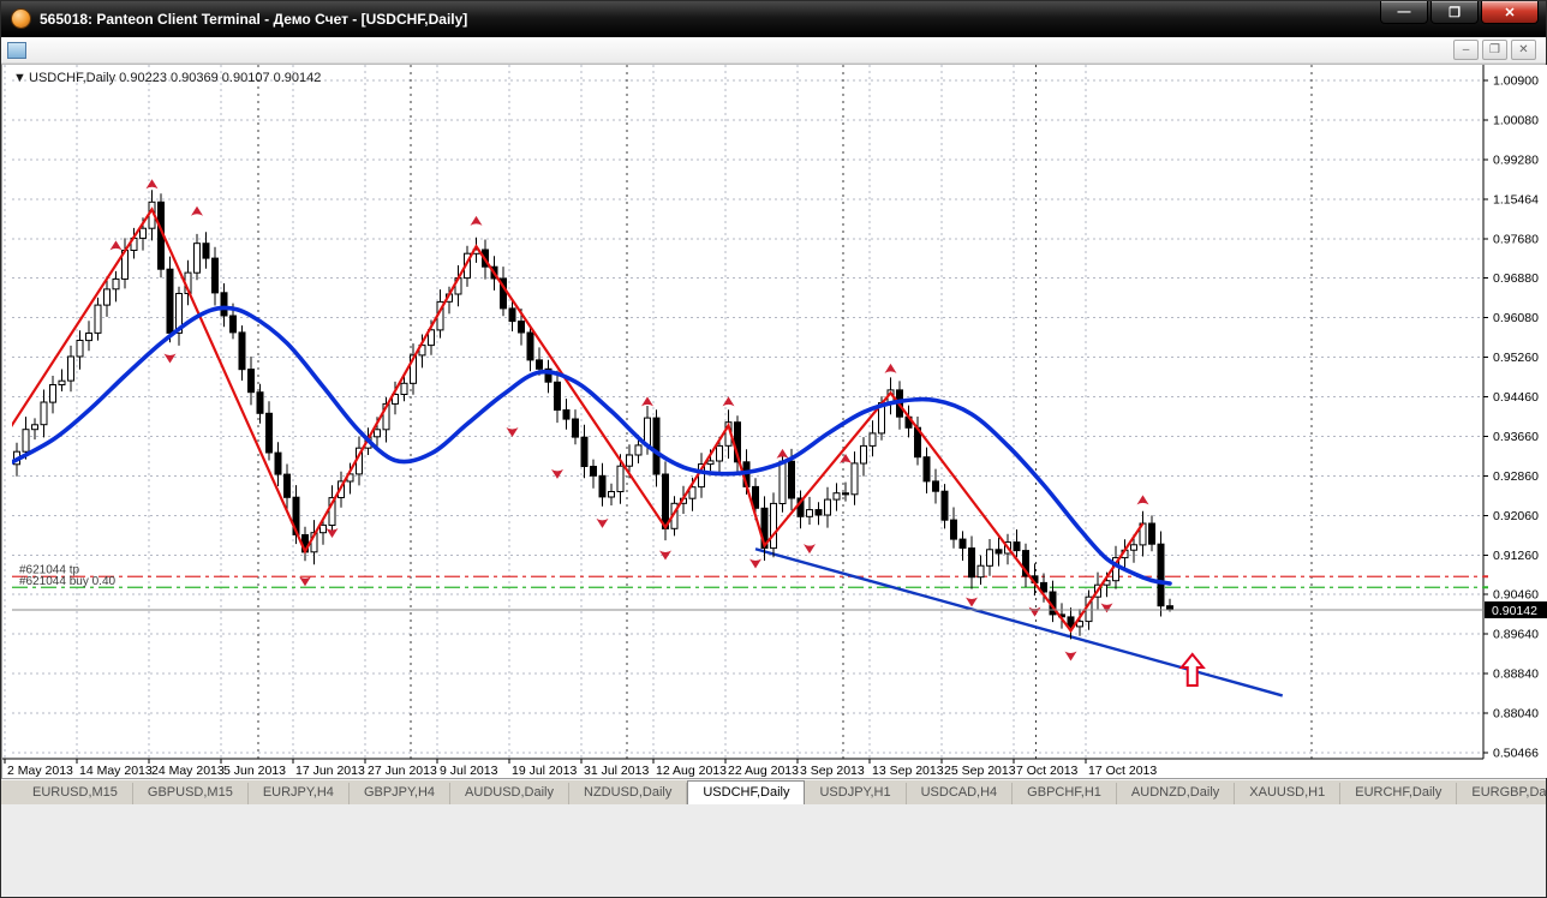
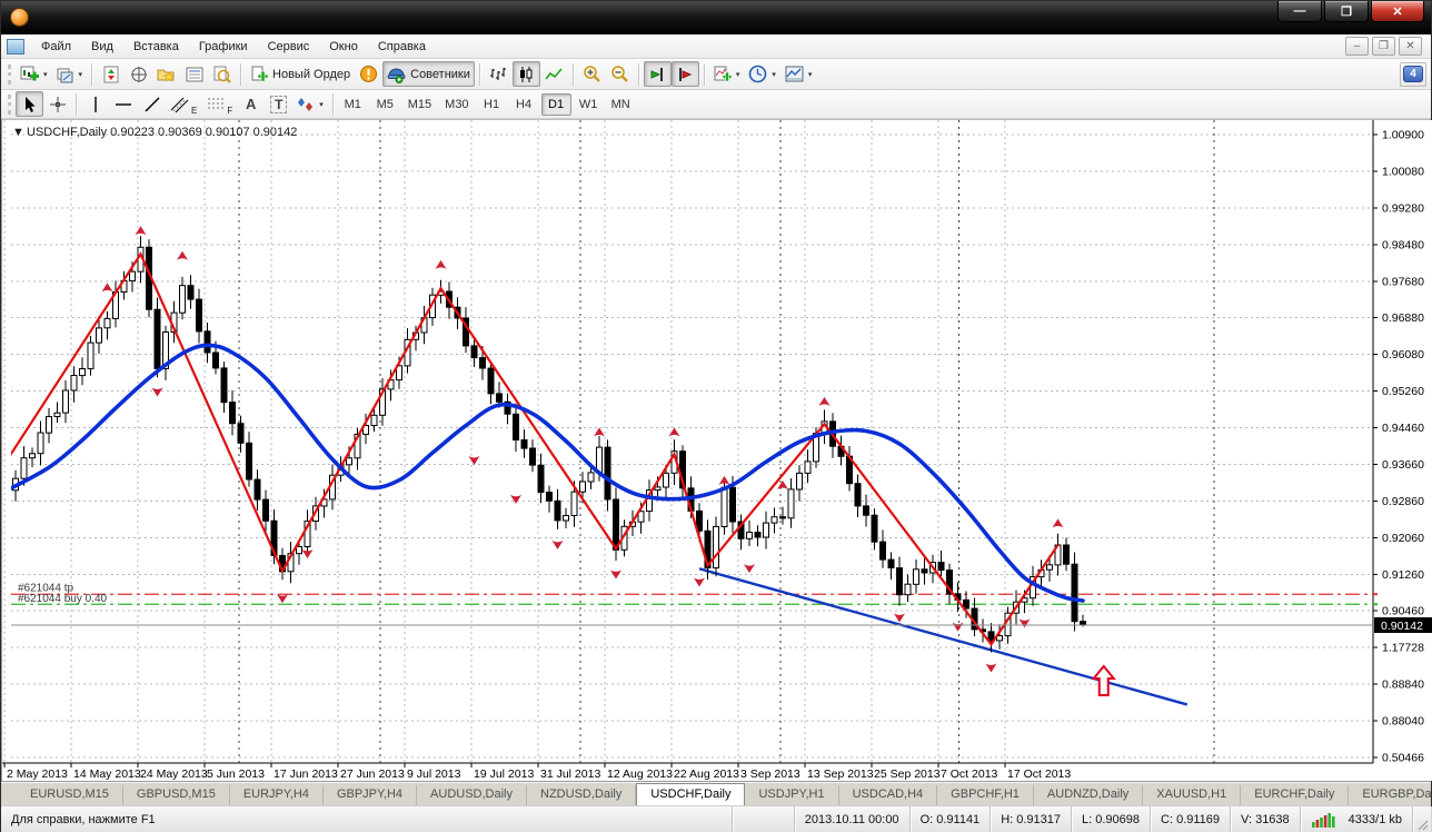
- 565018: Panteon Client Terminal - Демо Счет - [USDCHF,Daily]
  —
  ❐
  ✕
+ Файл Вид Вставка Графики Сервис Окно Справка
  –
  ❐
  ✕
+ Новый Ордер
+ Советники
+ 4
+ E
+ F
+ A
+ T
+ M1
+ M5
+ M15
+ M30
+ H1
+ H4
+ D1
+ W1
+ MN
  1.00900
  1.00080
  0.99280
- 1.15464
+ 0.98480
  0.97680
  0.96880
  0.96080
  0.95260
  0.94460
  0.93660
  0.92860
  0.92060
  0.91260
  0.90460
- 0.89640
+ 1.17728
  0.88840
  0.88040
  0.50466
  2 May 2013
  14 May 2013
  24 May 2013
  5 Jun 2013
  17 Jun 2013
  27 Jun 2013
  9 Jul 2013
  19 Jul 2013
  31 Jul 2013
  12 Aug 2013
  22 Aug 2013
  3 Sep 2013
  13 Sep 2013
  25 Sep 2013
  7 Oct 2013
  17 Oct 2013
  0.90142
  #621044 tp
  #621044 buy 0.40
  ▼
  USDCHF,Daily 0.90223 0.90369 0.90107 0.90142
  EURUSD,M15
  GBPUSD,M15
  EURJPY,H4
  GBPJPY,H4
  AUDUSD,Daily
  NZDUSD,Daily
  USDCHF,Daily
  USDJPY,H1
  USDCAD,H4
  GBPCHF,H1
  AUDNZD,Daily
  XAUUSD,H1
  EURCHF,Daily
  EURGBP,Da
+ Для справки, нажмите F1
+ 2013.10.11 00:00
+ O: 0.91141
+ H: 0.91317
+ L: 0.90698
+ C: 0.91169
+ V: 31638
+ 4333/1 kb
